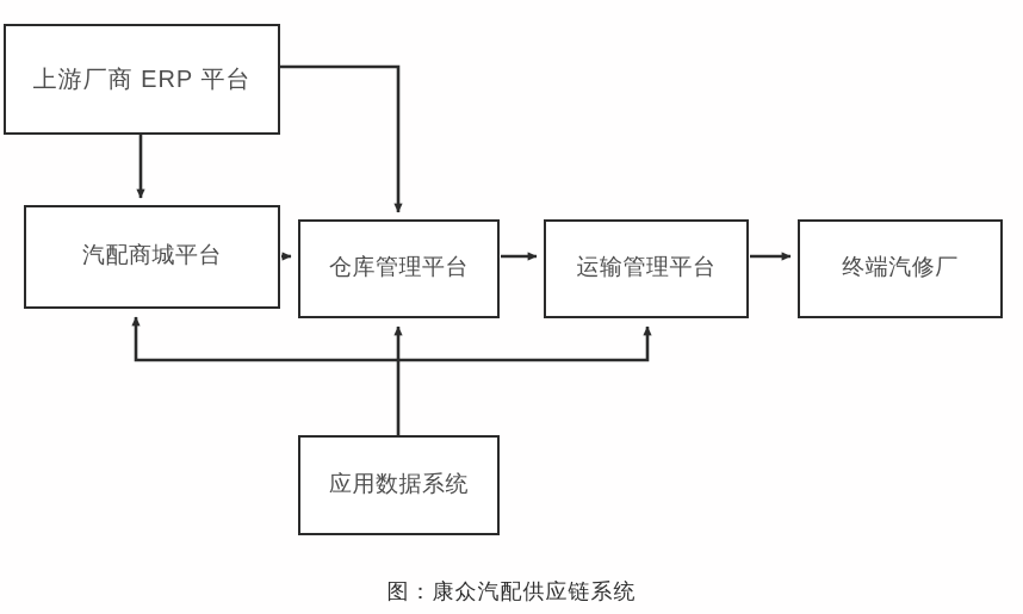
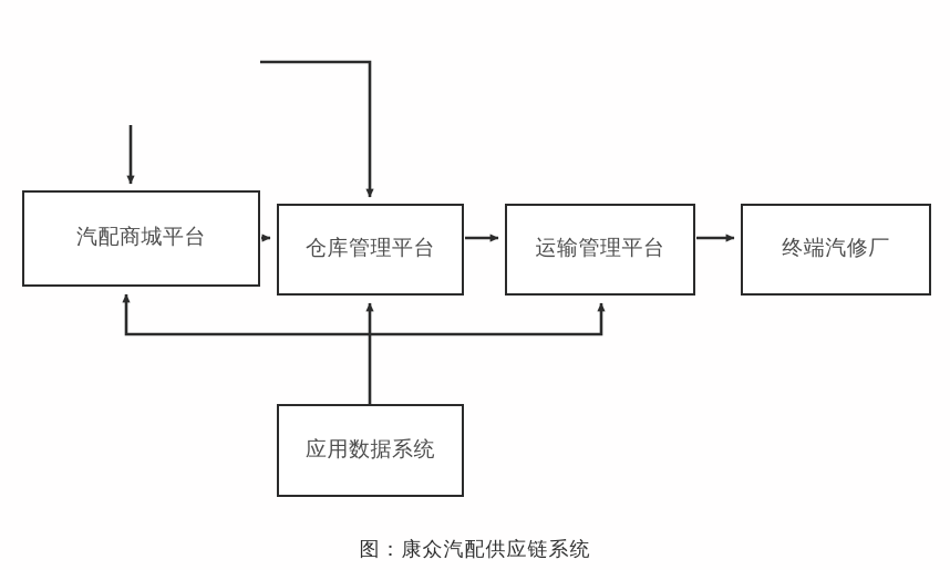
- 上游厂商 ERP 平台
  汽配商城平台
  仓库管理平台
  运输管理平台
  终端汽修厂
  应用数据系统
  图：康众汽配供应链系统
